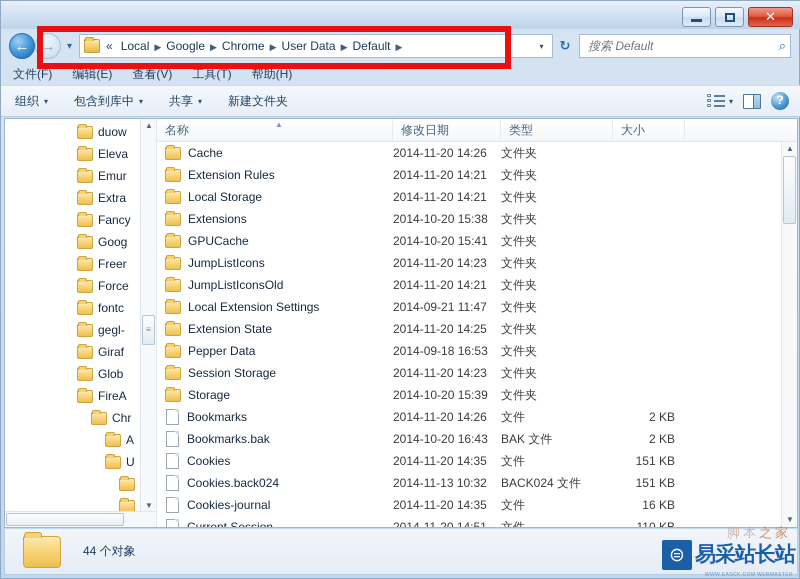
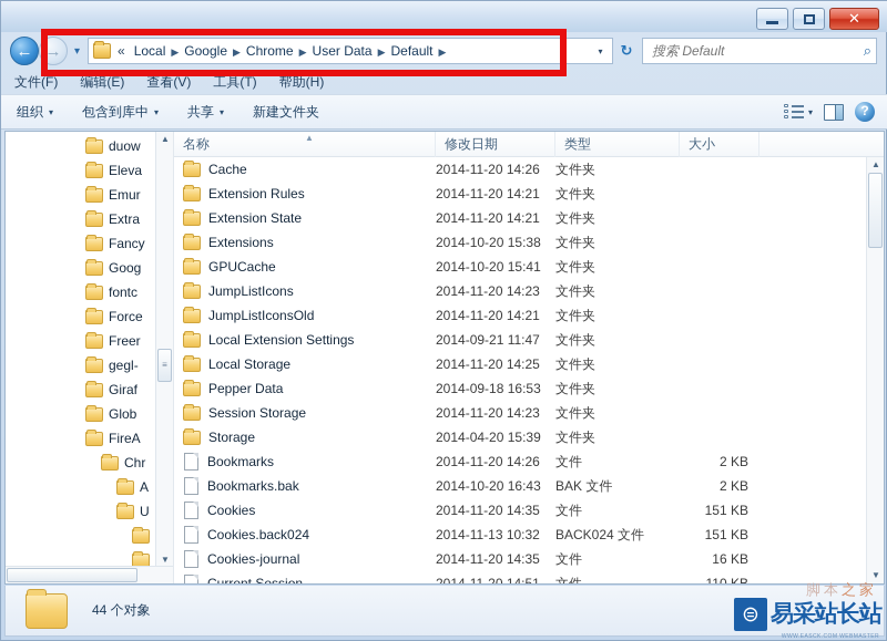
  ✕
  ←
  →
  ▾
  «
  Local ▶ Google ▶ Chrome ▶ User Data ▶ Default ▶
  ▾
  ↻
  搜索 Default
  ⌕
  文件(F)
  编辑(E)
  查看(V)
  工具(T)
  帮助(H)
  组织
  ▾
  包含到库中
  ▾
  共享
  ▾
  新建文件夹
  ▾
  ?
  duow
  Eleva
  Emur
  Extra
  Fancy
  Goog
- Freer
+ fontc
  Force
- fontc
+ Freer
  gegl-
  Giraf
  Glob
  FireA
  Chr
  A
  U
  ▲
  ≡
  ▼
  ▲
  名称
  修改日期
  类型
  大小
  Cache
  2014-11-20 14:26
  文件夹
  Extension Rules
  2014-11-20 14:21
  文件夹
- Local Storage
+ Extension State
  2014-11-20 14:21
  文件夹
  Extensions
  2014-10-20 15:38
  文件夹
  GPUCache
  2014-10-20 15:41
  文件夹
  JumpListIcons
  2014-11-20 14:23
  文件夹
  JumpListIconsOld
  2014-11-20 14:21
  文件夹
  Local Extension Settings
  2014-09-21 11:47
  文件夹
- Extension State
+ Local Storage
  2014-11-20 14:25
  文件夹
  Pepper Data
  2014-09-18 16:53
  文件夹
  Session Storage
  2014-11-20 14:23
  文件夹
  Storage
- 2014-10-20 15:39
+ 2014-04-20 15:39
  文件夹
  Bookmarks
  2014-11-20 14:26
  文件
  2 KB
  Bookmarks.bak
  2014-10-20 16:43
  BAK 文件
  2 KB
  Cookies
  2014-11-20 14:35
  文件
  151 KB
  Cookies.back024
  2014-11-13 10:32
  BACK024 文件
  151 KB
  Cookies-journal
  2014-11-20 14:35
  文件
  16 KB
  文件
  ▲
  ▼
  44 个对象
  脚本之家
  ⊜
  易采站长站
